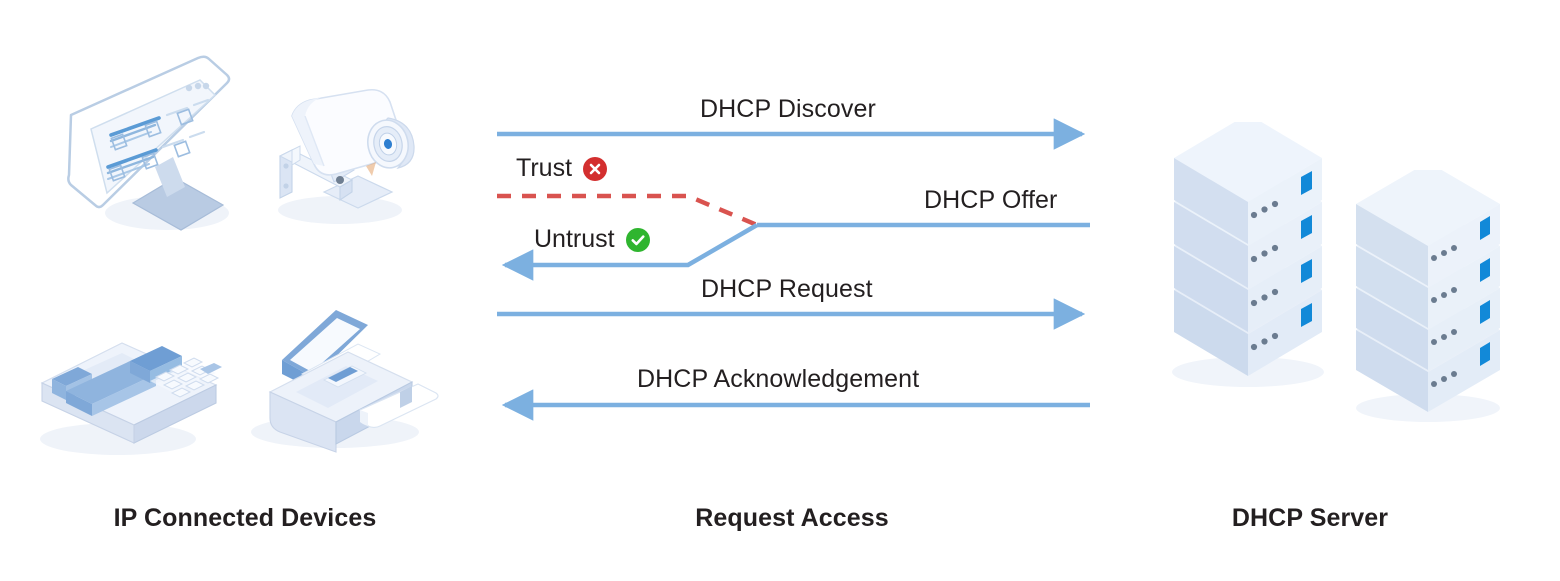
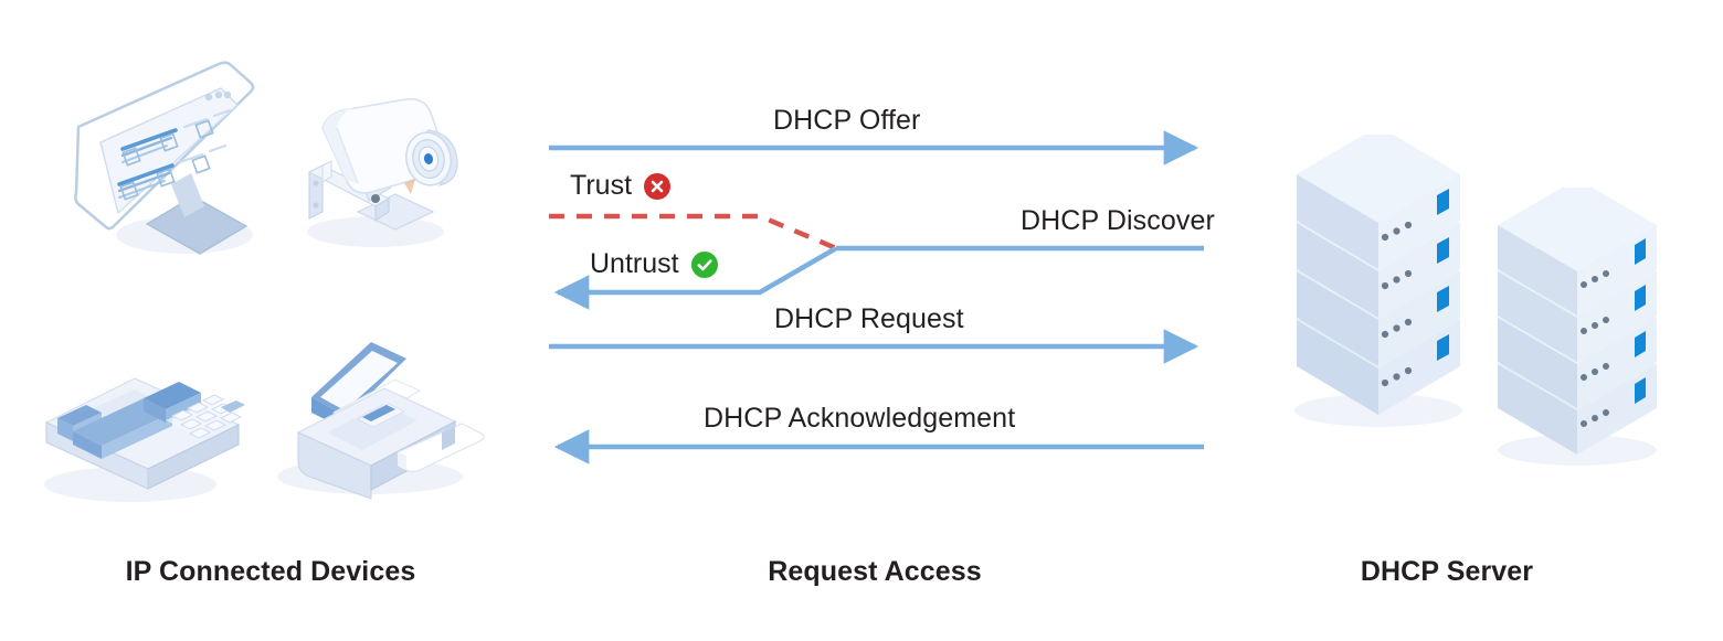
  IP Connected Devices
- DHCP Discover
+ DHCP Offer
  Trust
- DHCP Offer
+ DHCP Discover
  Untrust
  DHCP Request
  DHCP Acknowledgement
  Request Access
  DHCP Server
